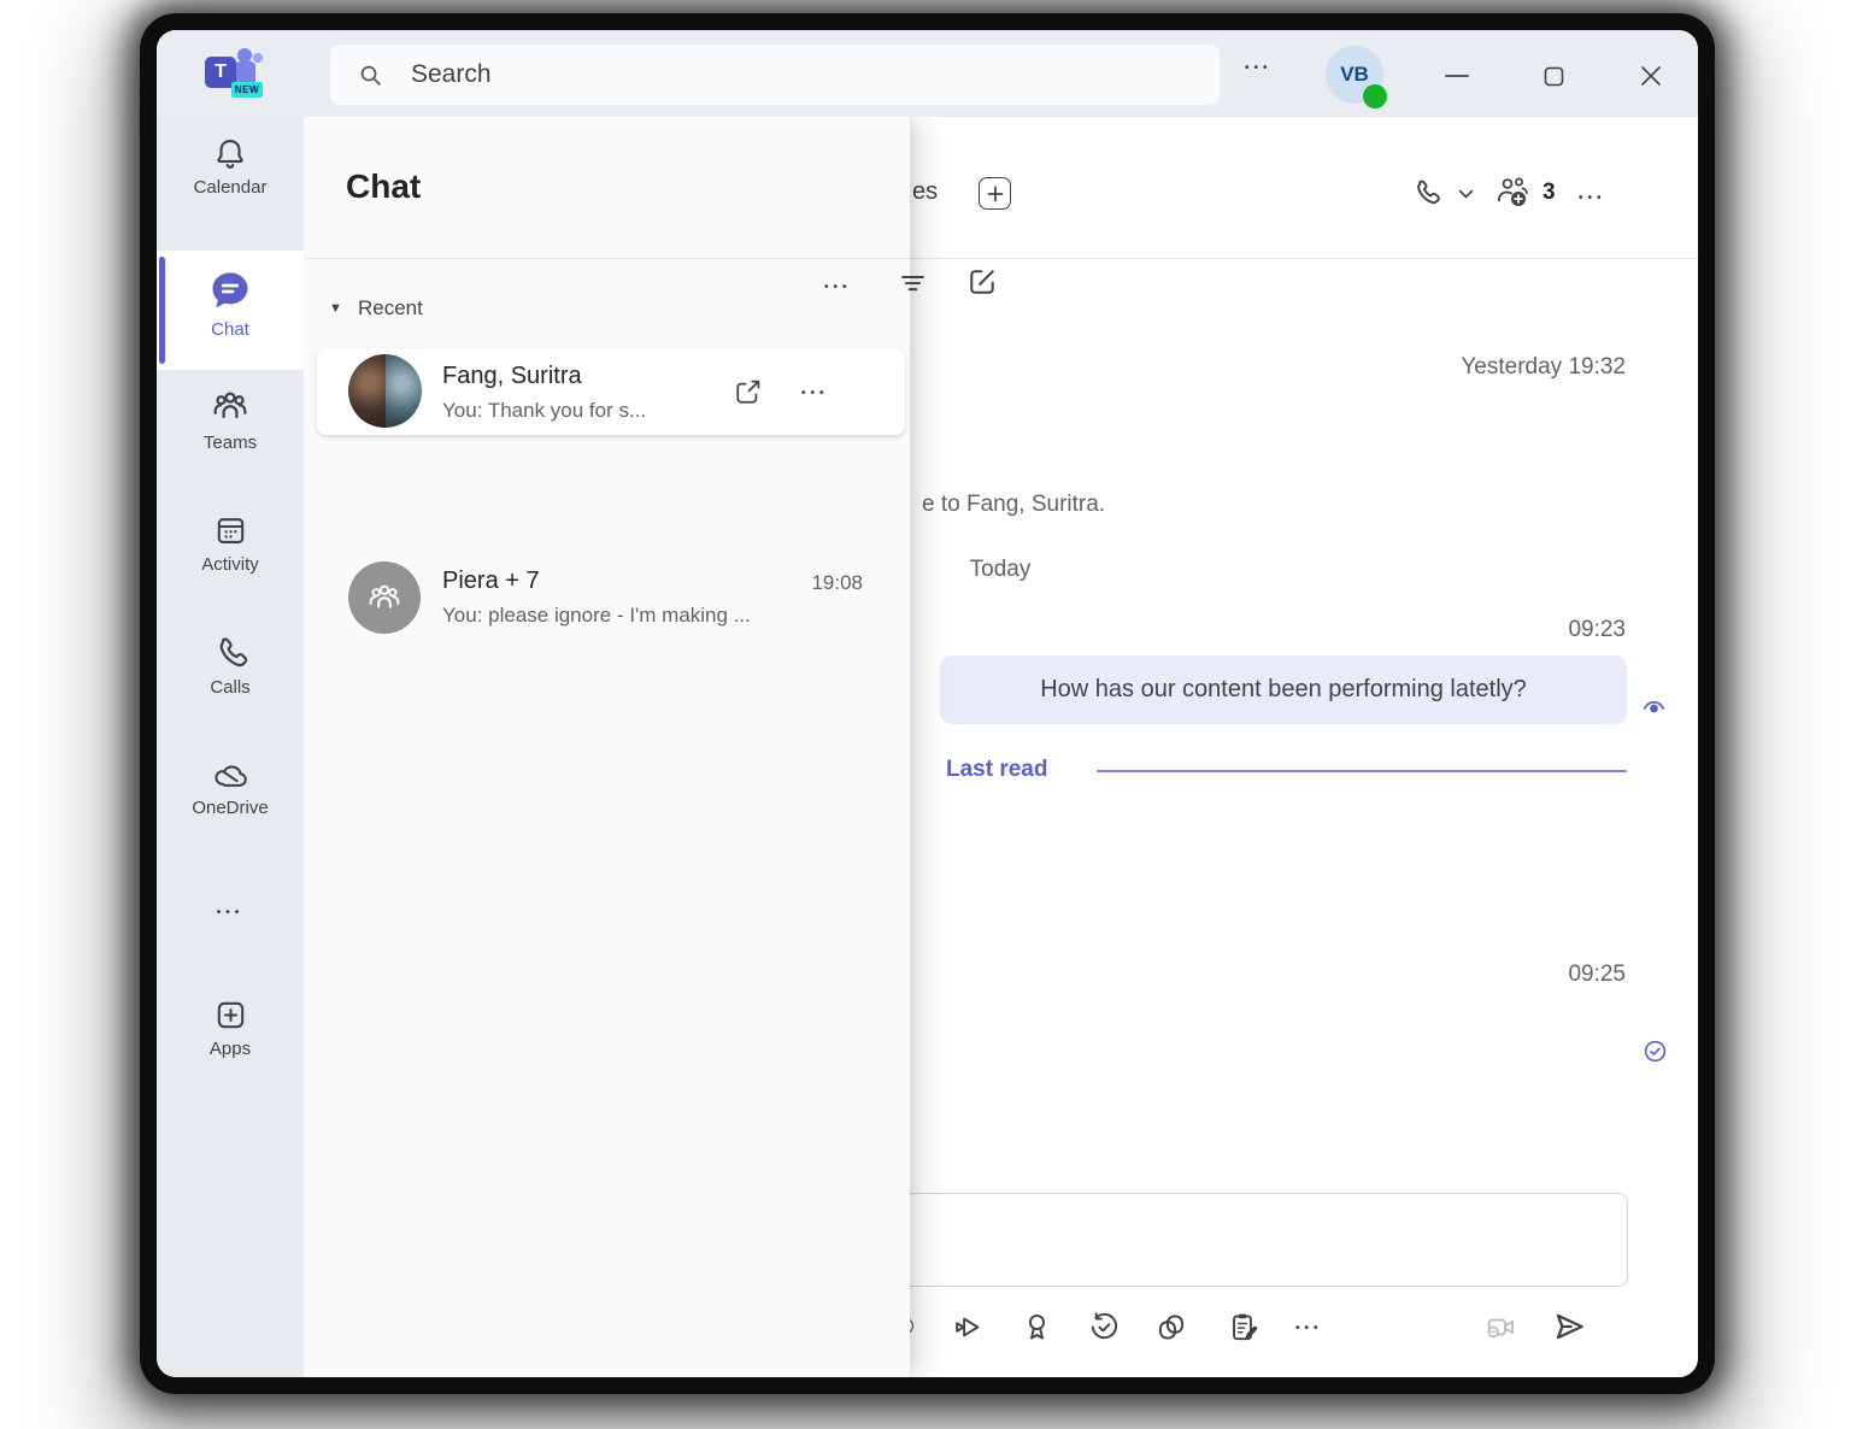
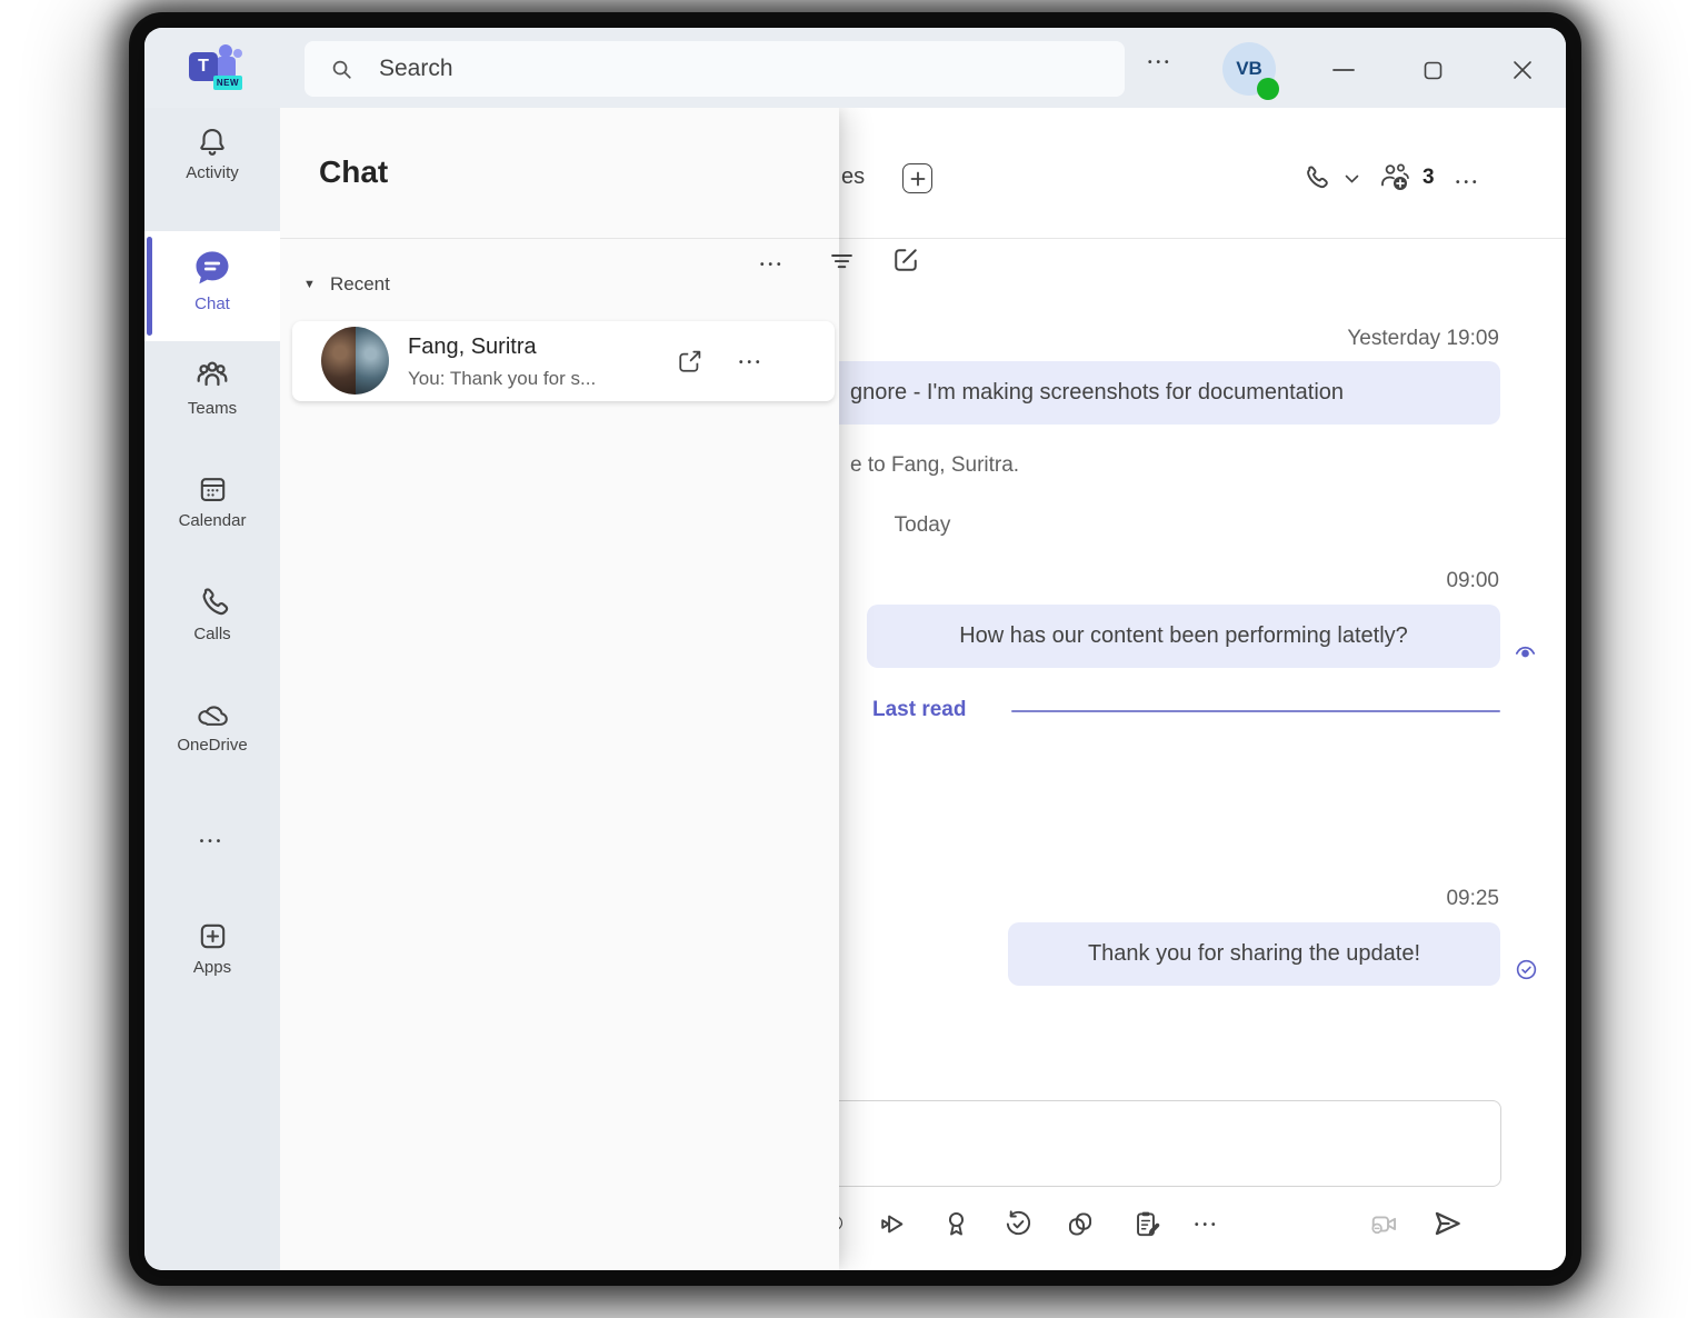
  es
  3
  •••
- Yesterday 19:32
+ Yesterday 19:09
+ gnore - I'm making screenshots for documentation
  e to Fang, Suritra.
  Today
- 09:23
+ 09:00
  How has our content been performing latetly?
  Last read
  09:25
+ Thank you for sharing the update!
  •••
  Chat
  •••
  ▼
  Recent
  Fang, Suritra
  You: Thank you for s...
  •••
- Piera + 7
- 19:08
- You: please ignore - I'm making ...
- Calendar
+ Activity
  Chat
  Teams
- Activity
+ Calendar
  Calls
  OneDrive
  •••
  Apps
  T
  NEW
  Search
  •••
  VB
